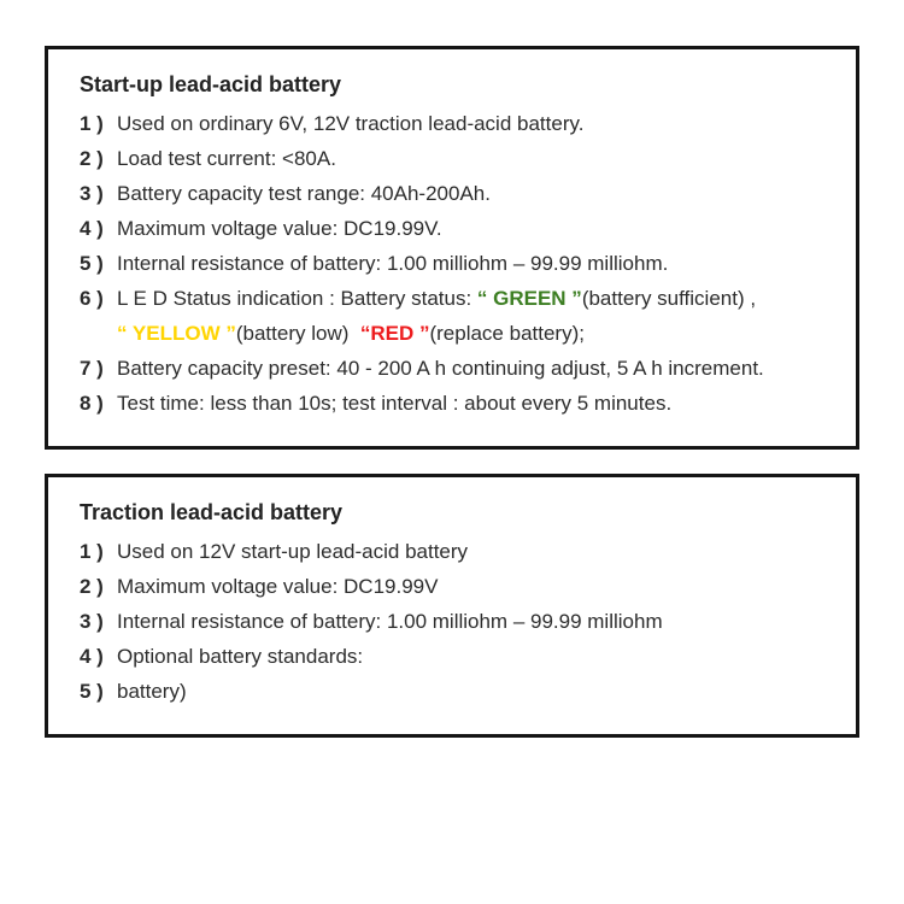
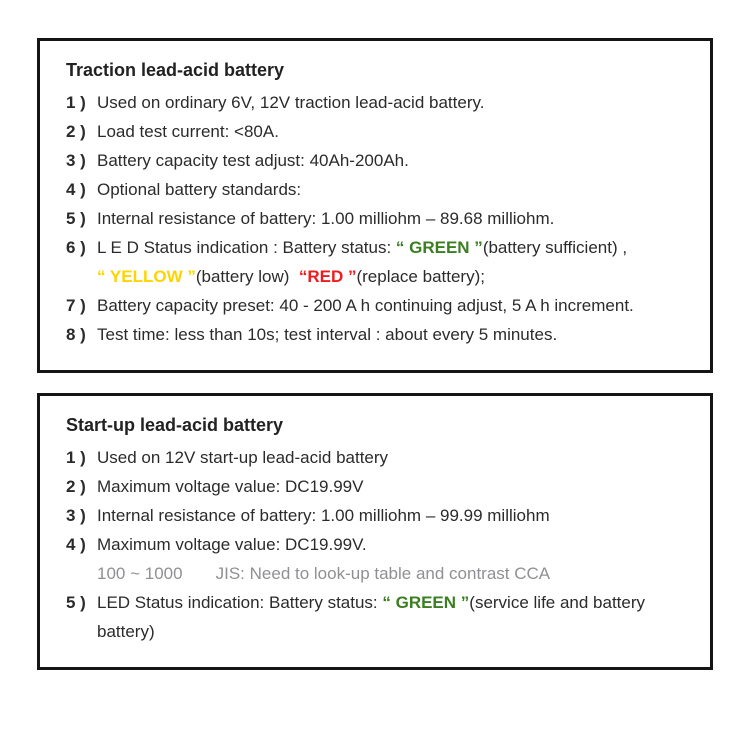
- Start-up lead-acid battery
+ Traction lead-acid battery
  1 )
  Used on ordinary 6V, 12V traction lead-acid battery.
  2 )
  Load test current: <80A.
  3 )
- Battery capacity test range: 40Ah-200Ah.
+ Battery capacity test adjust: 40Ah-200Ah.
  4 )
- Maximum voltage value: DC19.99V.
+ Optional battery standards:
  5 )
- Internal resistance of battery: 1.00 milliohm – 99.99 milliohm.
+ Internal resistance of battery: 1.00 milliohm – 89.68 milliohm.
  6 )
  L E D Status indication : Battery status: “ GREEN ”(battery sufficient) ,
  “ YELLOW ”(battery low) “RED ”(replace battery);
  7 )
  Battery capacity preset: 40 - 200 A h continuing adjust, 5 A h increment.
  8 )
  Test time: less than 10s; test interval : about every 5 minutes.
- Traction lead-acid battery
+ Start-up lead-acid battery
  1 )
  Used on 12V start-up lead-acid battery
  2 )
  Maximum voltage value: DC19.99V
  3 )
  Internal resistance of battery: 1.00 milliohm – 99.99 milliohm
  4 )
- Optional battery standards:
+ Maximum voltage value: DC19.99V.
+ 100 ~ 1000 JIS: Need to look-up table and contrast CCA
  5 )
+ LED Status indication: Battery status: “ GREEN ”(service life and battery
  battery)
